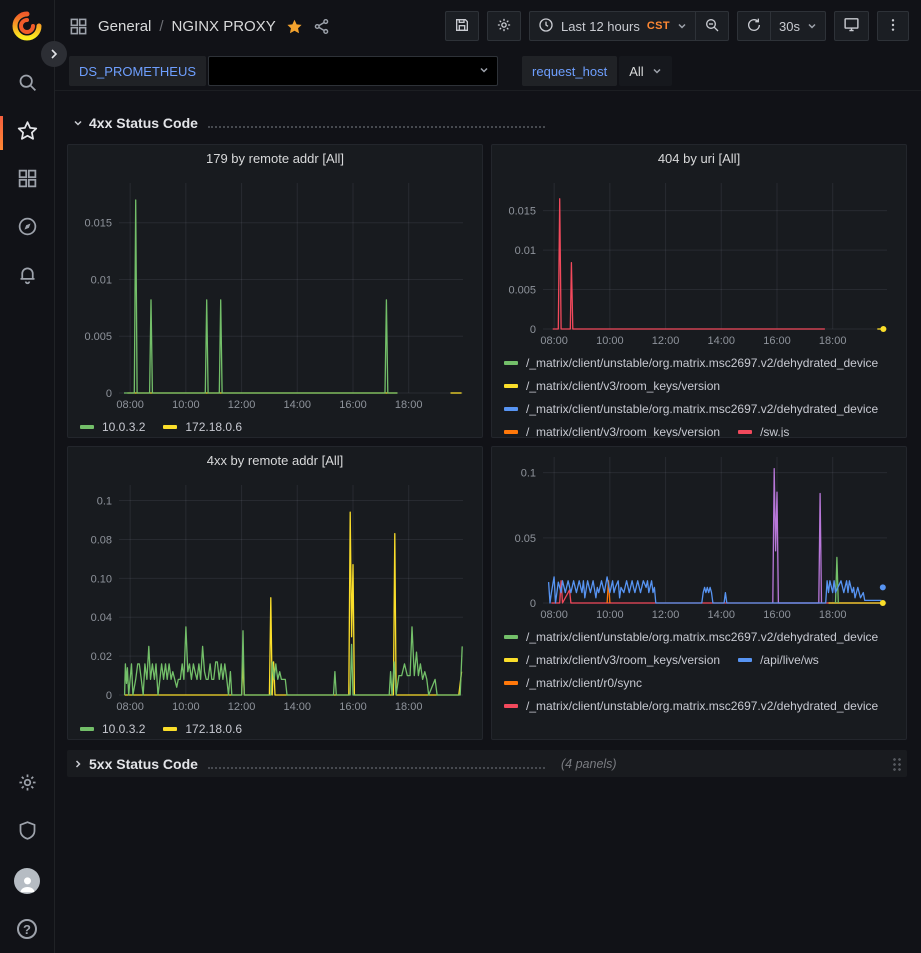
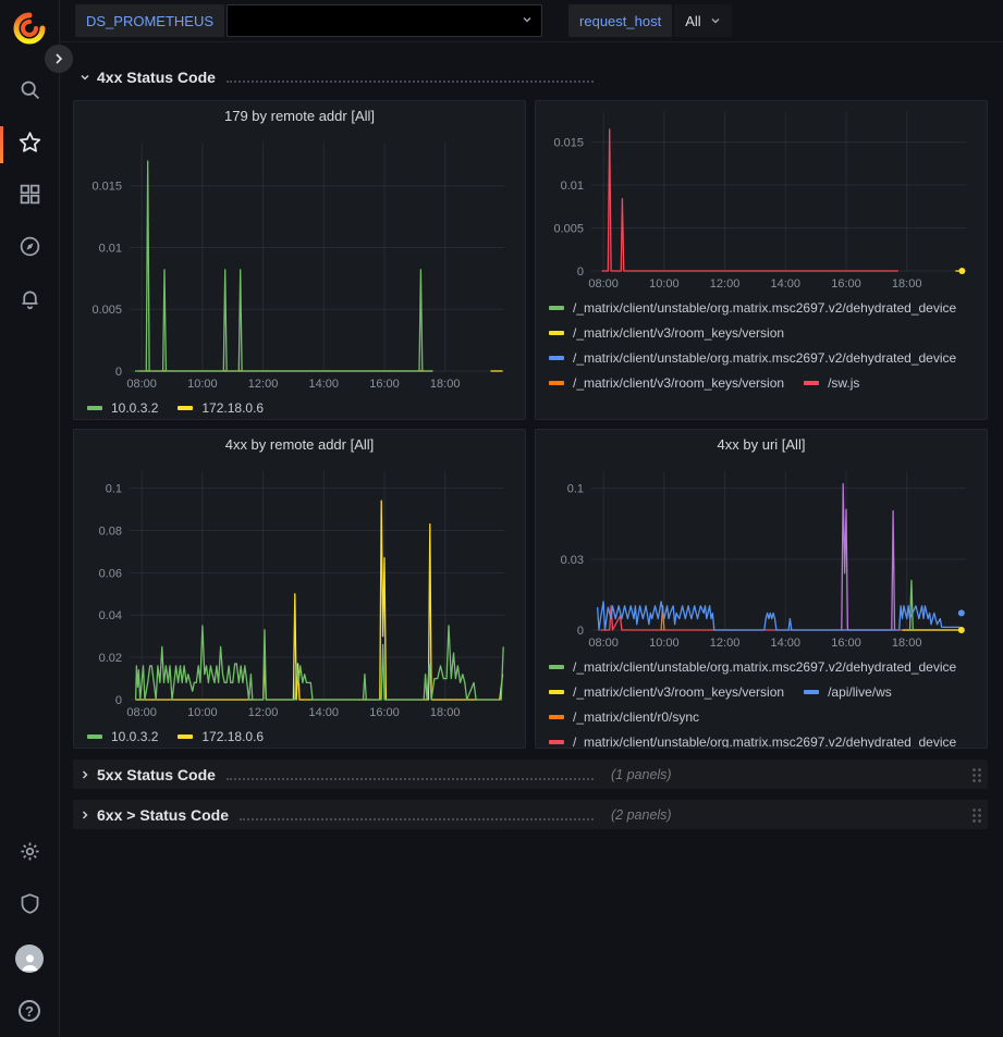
  ?
- General
- /
- NGINX PROXY
- Last 12 hours
- CST
- 30s
  DS_PROMETHEUS
  request_host
  All
  4xx Status Code
  179 by remote addr [All]
  0
  0.005
  0.01
  0.015
  08:00
  10:00
  12:00
  14:00
  16:00
  18:00
  10.0.3.2
  172.18.0.6
- 404 by uri [All]
  0
  0.005
  0.01
  0.015
  08:00
  10:00
  12:00
  14:00
  16:00
  18:00
  /_matrix/client/unstable/org.matrix.msc2697.v2/dehydrated_device
  /_matrix/client/v3/room_keys/version
  /_matrix/client/unstable/org.matrix.msc2697.v2/dehydrated_device
  /_matrix/client/v3/room_keys/version
  /sw.js
  4xx by remote addr [All]
  0
  0.02
  0.04
- 0.10
+ 0.06
  0.08
  0.1
  08:00
  10:00
  12:00
  14:00
  16:00
  18:00
  10.0.3.2
  172.18.0.6
+ 4xx by uri [All]
  0
- 0.05
+ 0.03
  0.1
  08:00
  10:00
  12:00
  14:00
  16:00
  18:00
  /_matrix/client/unstable/org.matrix.msc2697.v2/dehydrated_device
  /_matrix/client/v3/room_keys/version
  /api/live/ws
  /_matrix/client/r0/sync
  /_matrix/client/unstable/org.matrix.msc2697.v2/dehydrated_device
  5xx Status Code
- (4 panels)
+ (1 panels)
+ 6xx > Status Code
+ (2 panels)
